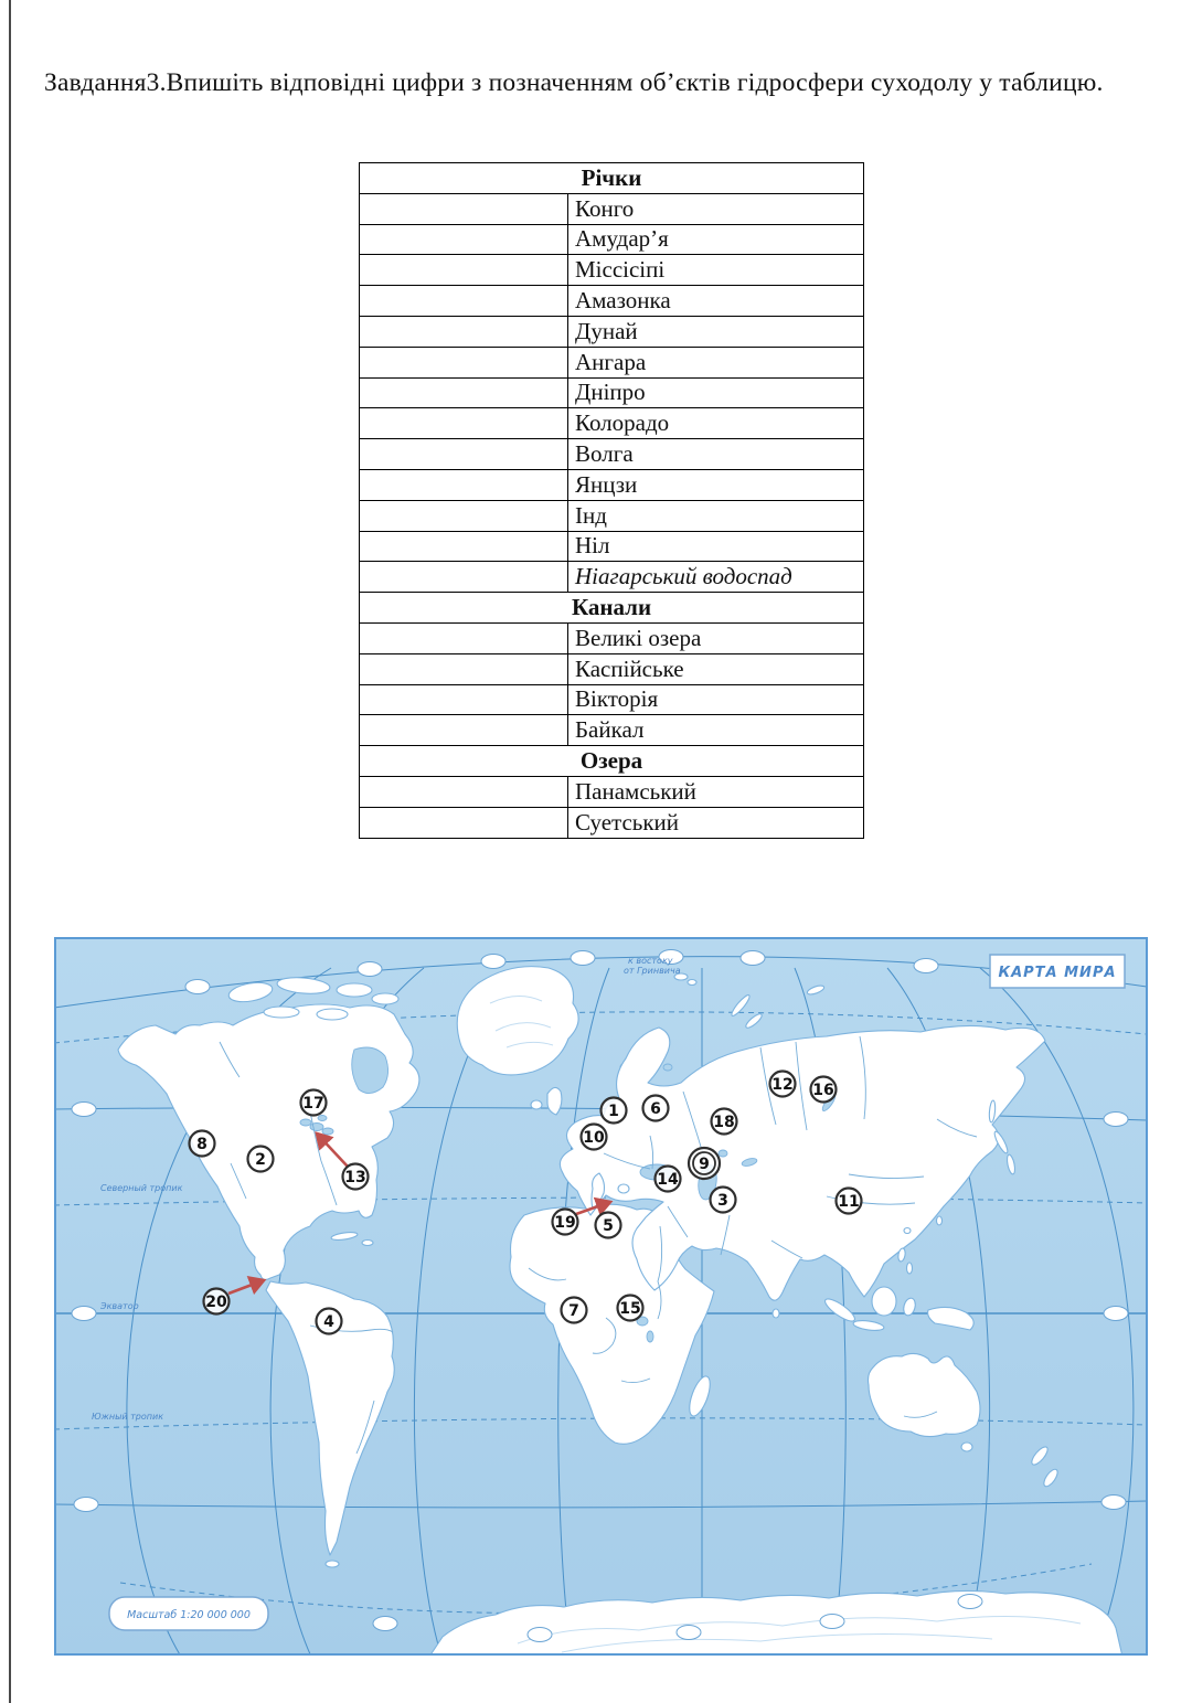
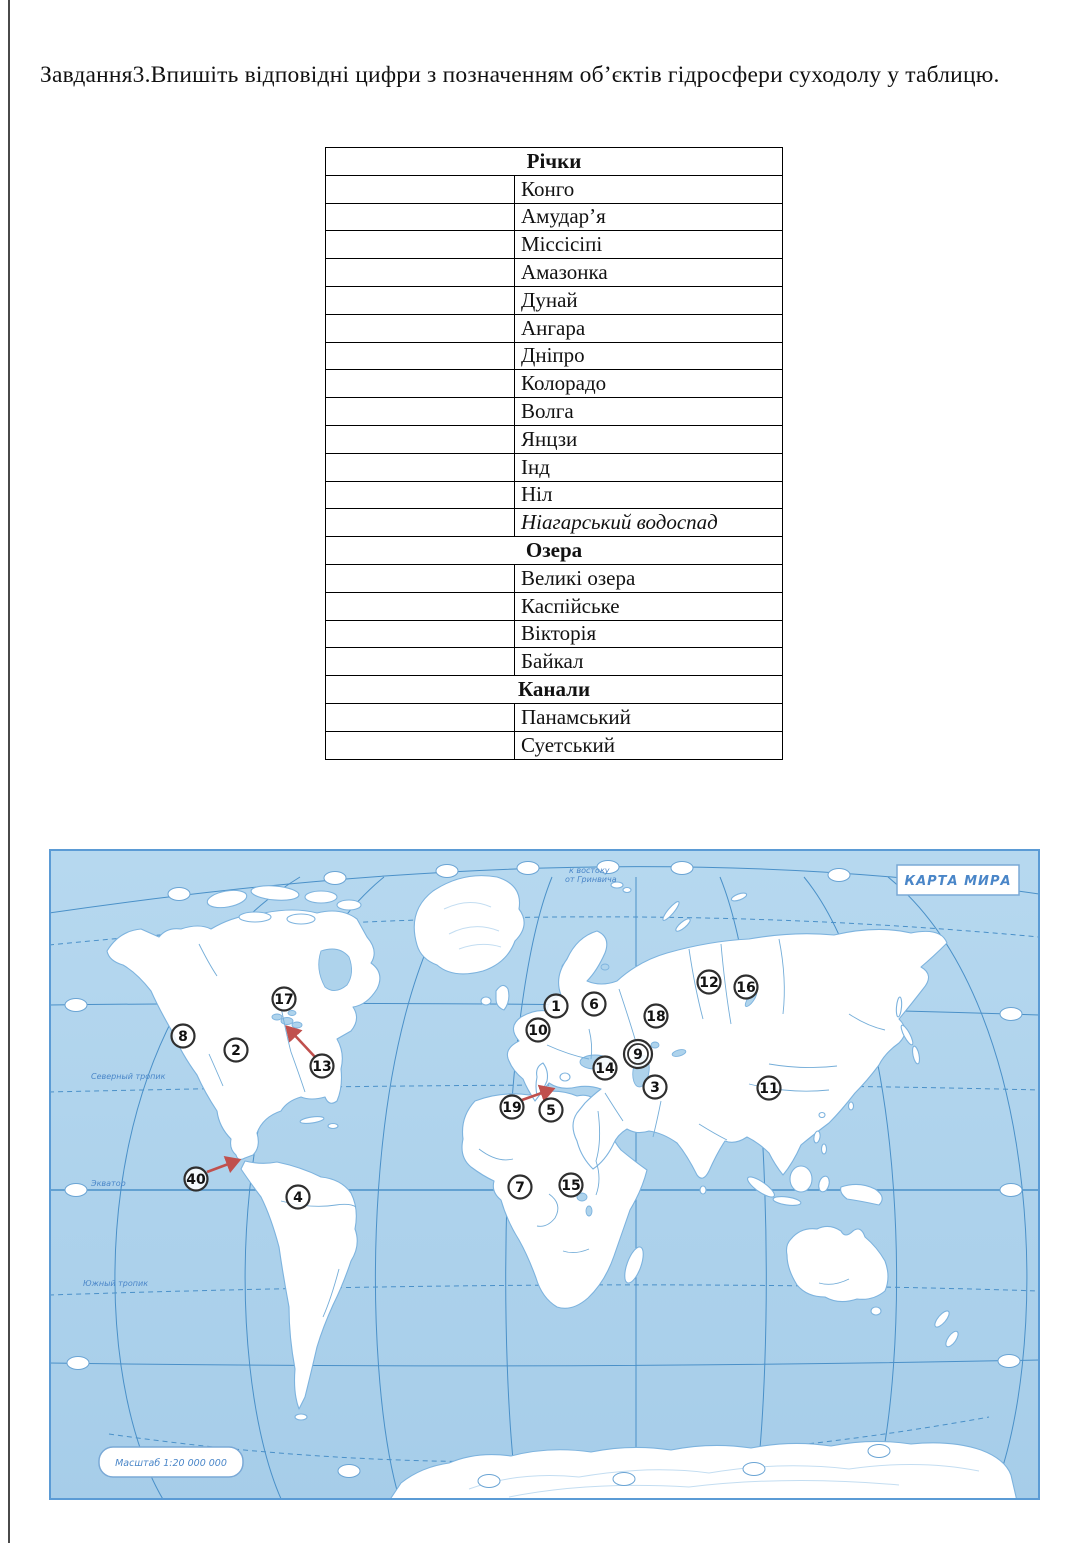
  Завдання3.Впишіть відповідні цифри з позначенням об’єктів гідросфери суходолу у таблицю.
  Річки
  	Конго
  	Амудар’я
  	Міссісіпі
  	Амазонка
  	Дунай
  	Ангара
  	Дніпро
  	Колорадо
  	Волга
  	Янцзи
  	Інд
  	Ніл
  	Ніагарський водоспад
- Канали
+ Озера
  	Великі озера
  	Каспійське
  	Вікторія
  	Байкал
- Озера
+ Канали
  	Панамський
  	Суетський
  Экватор
  Северный тропик
  Южный тропик
  к востоку
  от Гринвича
  1
  2
  3
  4
  5
  6
  7
  8
  9
  10
  11
  12
  13
  14
  15
  16
  17
  18
  19
- 20
+ 40
  КАРТА МИРА
  Масштаб 1:20 000 000
